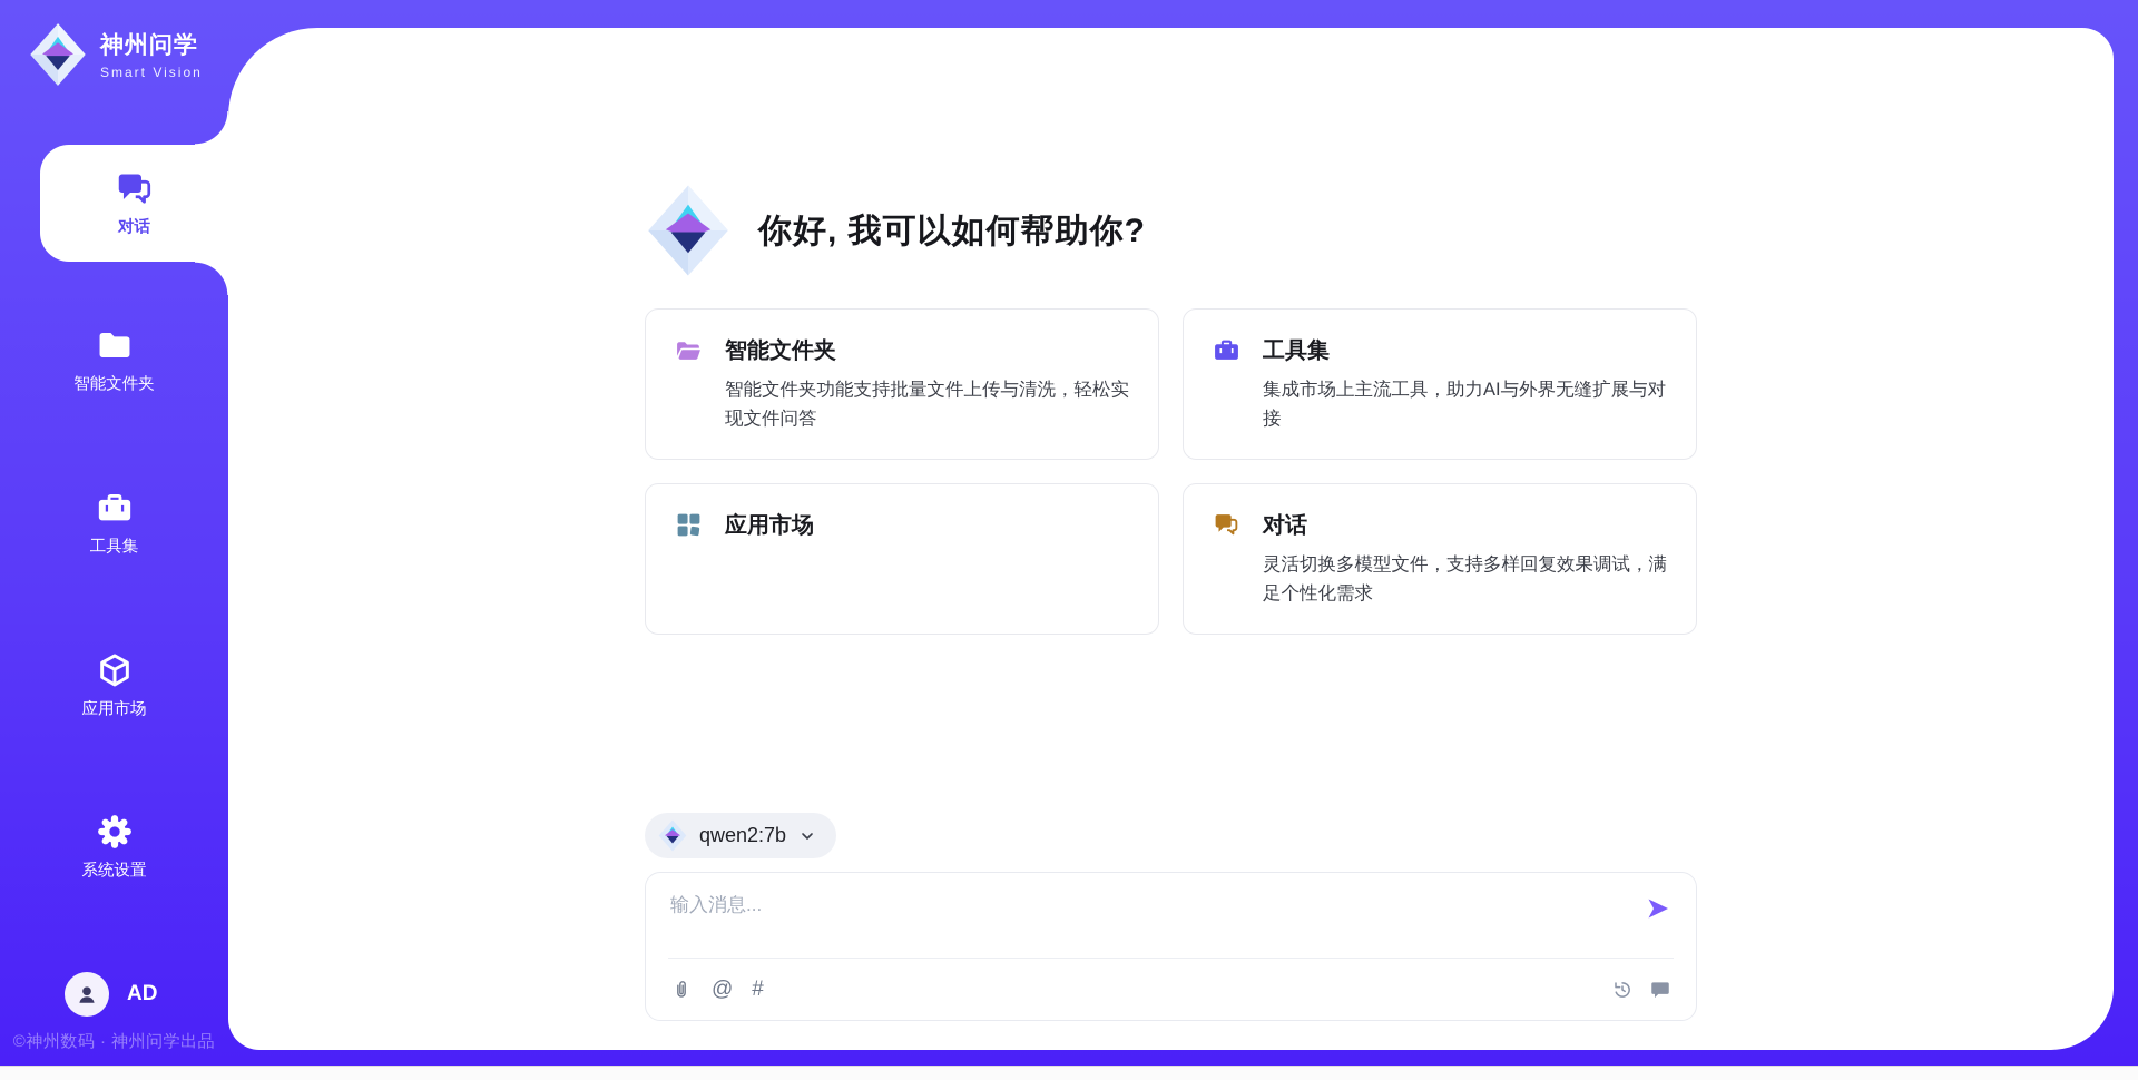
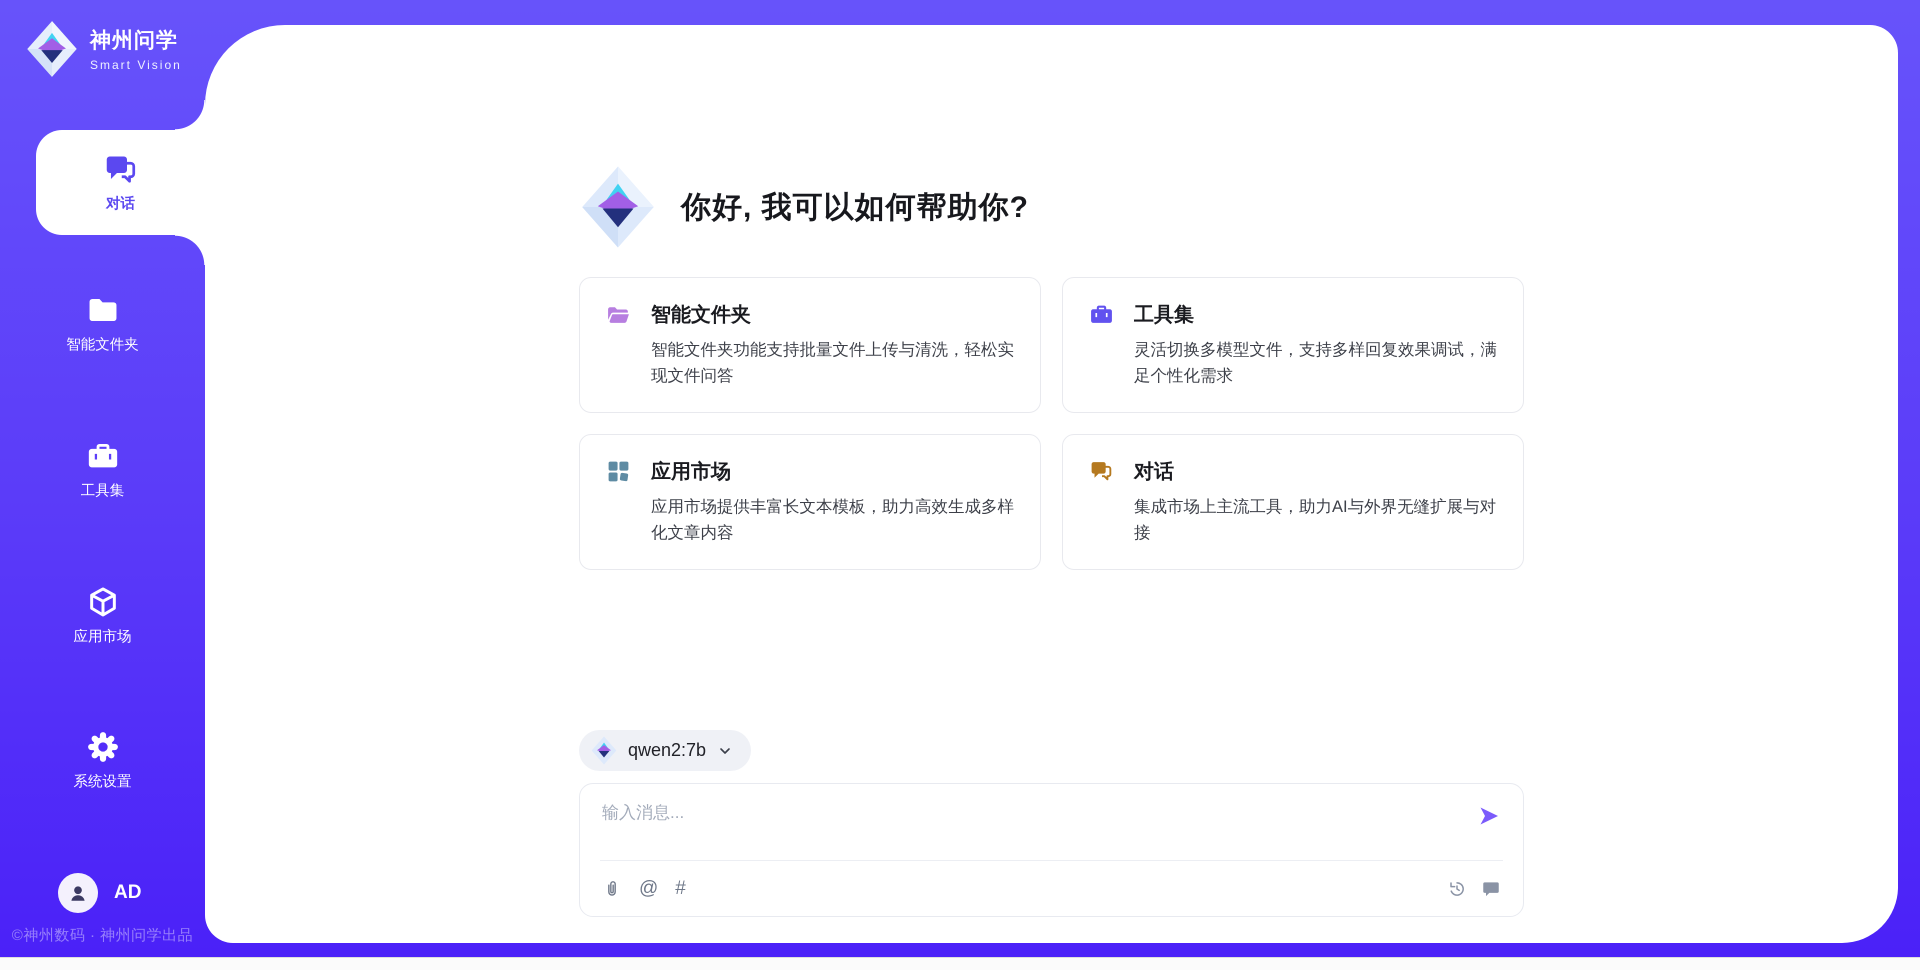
  神州问学
  Smart Vision
  对话
  智能文件夹
  工具集
  应用市场
  系统设置
  AD
  ©神州数码 · 神州问学出品
  你好, 我可以如何帮助你?
  智能文件夹
  智能文件夹功能支持批量文件上传与清洗，轻松实现文件问答
  工具集
- 集成市场上主流工具，助力AI与外界无缝扩展与对接
+ 灵活切换多模型文件，支持多样回复效果调试，满足个性化需求
  应用市场
+ 应用市场提供丰富长文本模板，助力高效生成多样化文章内容
  对话
- 灵活切换多模型文件，支持多样回复效果调试，满足个性化需求
+ 集成市场上主流工具，助力AI与外界无缝扩展与对接
  qwen2:7b
  输入消息...
  @
  #
